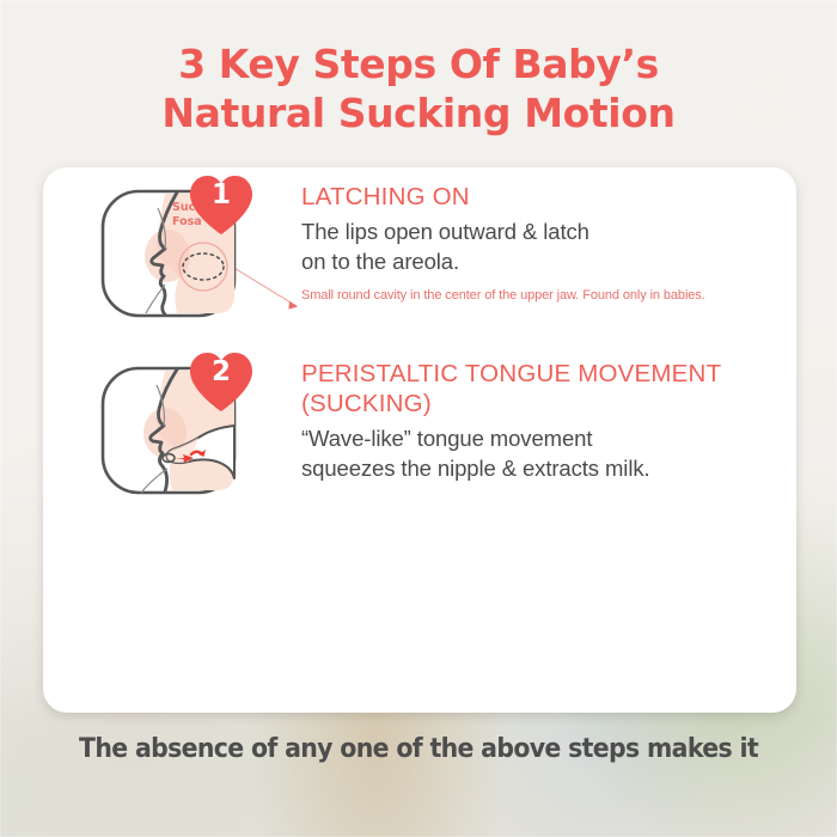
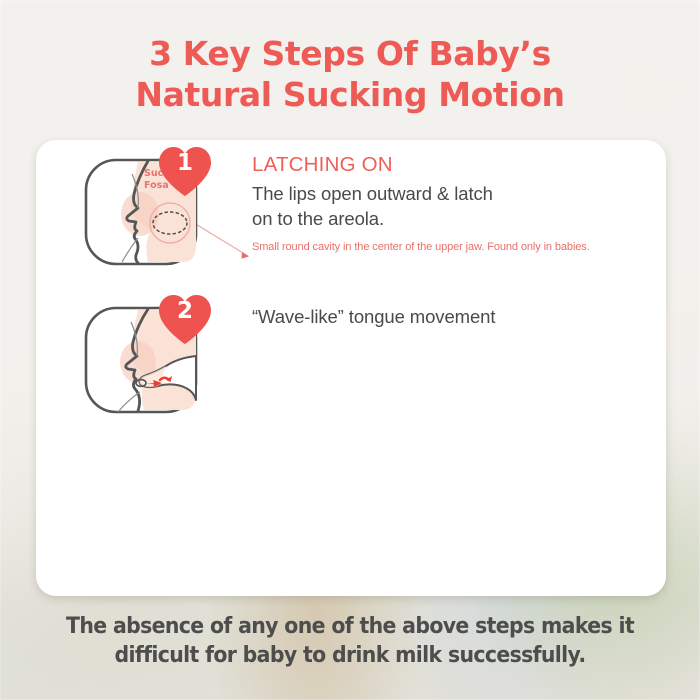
  3 Key Steps Of Baby’s
  Natural Sucking Motion
  Fosa
  1
  LATCHING ON
  The lips open outward & latch
  on to the areola.
  Small round cavity in the center of the upper jaw. Found only in babies.
  2
- PERISTALTIC TONGUE MOVEMENT
- (SUCKING)
  “Wave-like” tongue movement
- squeezes the nipple & extracts milk.
  The absence of any one of the above steps makes it
+ difficult for baby to drink milk successfully.
